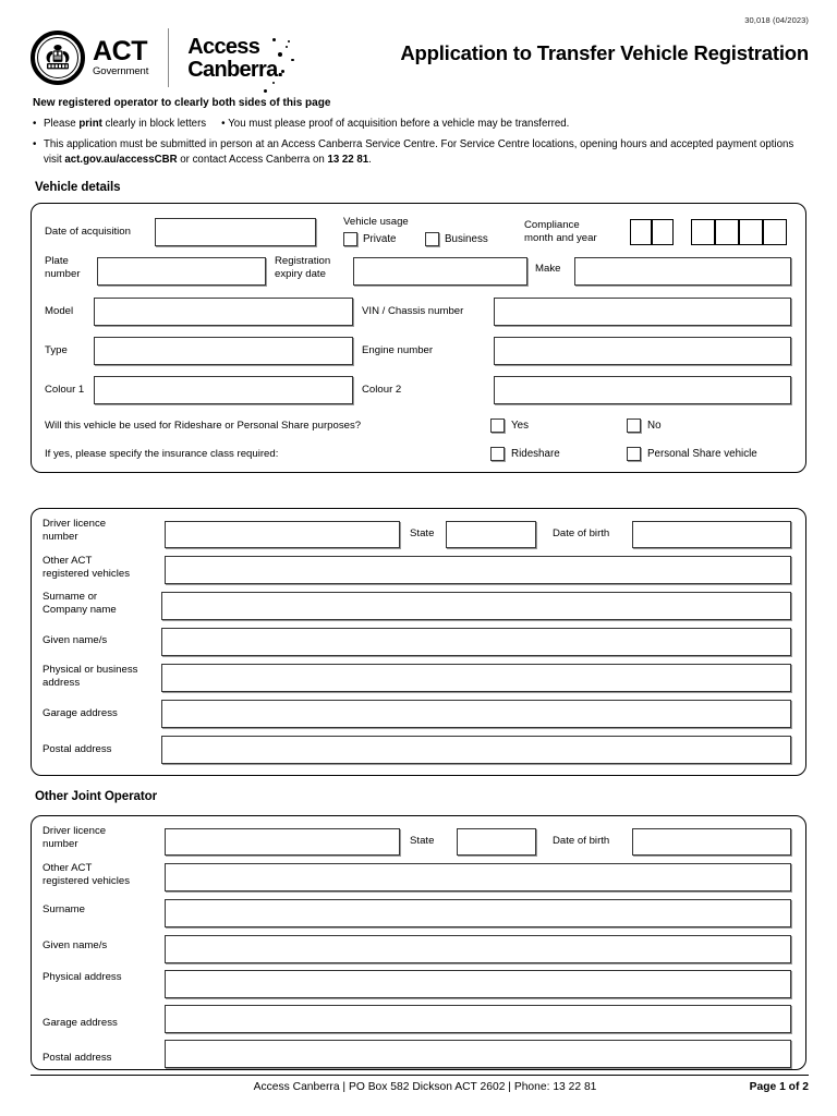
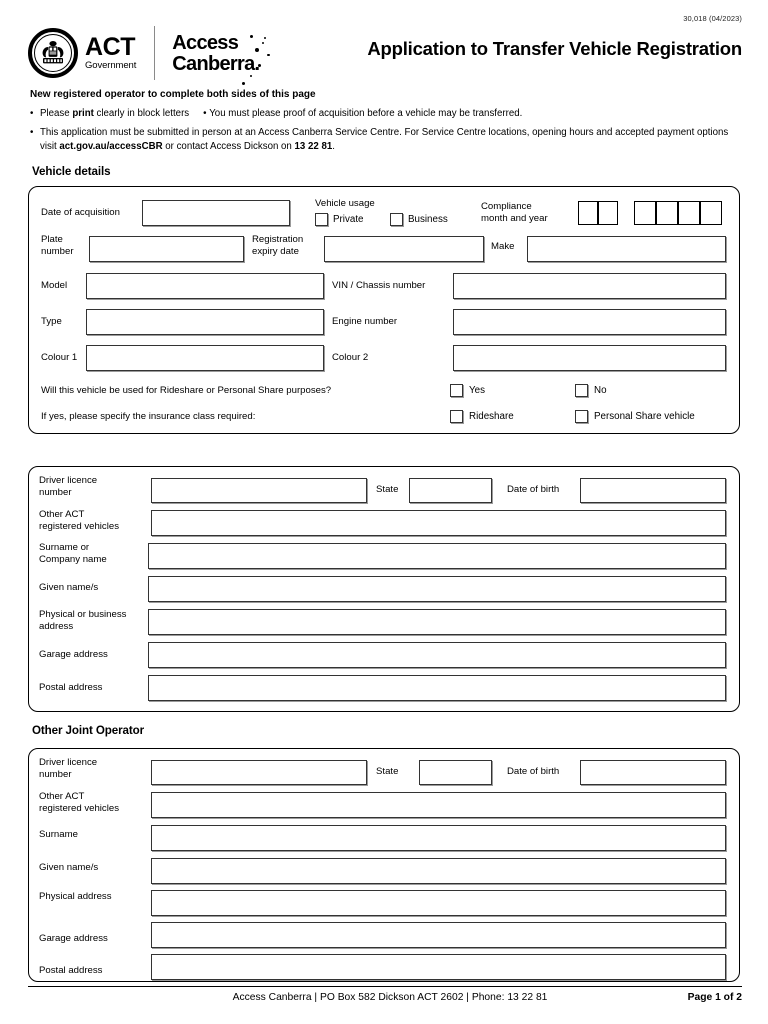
  30,018 (04/2023)
  ACT
  Government
  Access
  Canberra.
  Application to Transfer Vehicle Registration
- New registered operator to clearly both sides of this page
+ New registered operator to complete both sides of this page
  •
  Please print clearly in block letters • You must please proof of acquisition before a vehicle may be transferred.
  •
- This application must be submitted in person at an Access Canberra Service Centre. For Service Centre locations, opening hours and accepted payment options visit act.gov.au/accessCBR or contact Access Canberra on 13 22 81.
+ This application must be submitted in person at an Access Canberra Service Centre. For Service Centre locations, opening hours and accepted payment options visit act.gov.au/accessCBR or contact Access Dickson on 13 22 81.
  Vehicle details
  Date of acquisition
  Vehicle usage
  Private
  Business
  Compliance
  month and year
  Plate
  number
  Registration
  expiry date
  Make
  Model
  VIN / Chassis number
  Type
  Engine number
  Colour 1
  Colour 2
  Will this vehicle be used for Rideshare or Personal Share purposes?
  Yes
  No
  If yes, please specify the insurance class required:
  Rideshare
  Personal Share vehicle
  Driver licence
  number
  State
  Date of birth
  Other ACT
  registered vehicles
  Surname or
  Company name
  Given name/s
  Physical or business
  address
  Garage address
  Postal address
  Other Joint Operator
  Driver licence
  number
  State
  Date of birth
  Other ACT
  registered vehicles
  Surname
  Given name/s
  Physical address
  Garage address
  Postal address
  Access Canberra | PO Box 582 Dickson ACT 2602 | Phone: 13 22 81
  Page 1 of 2
